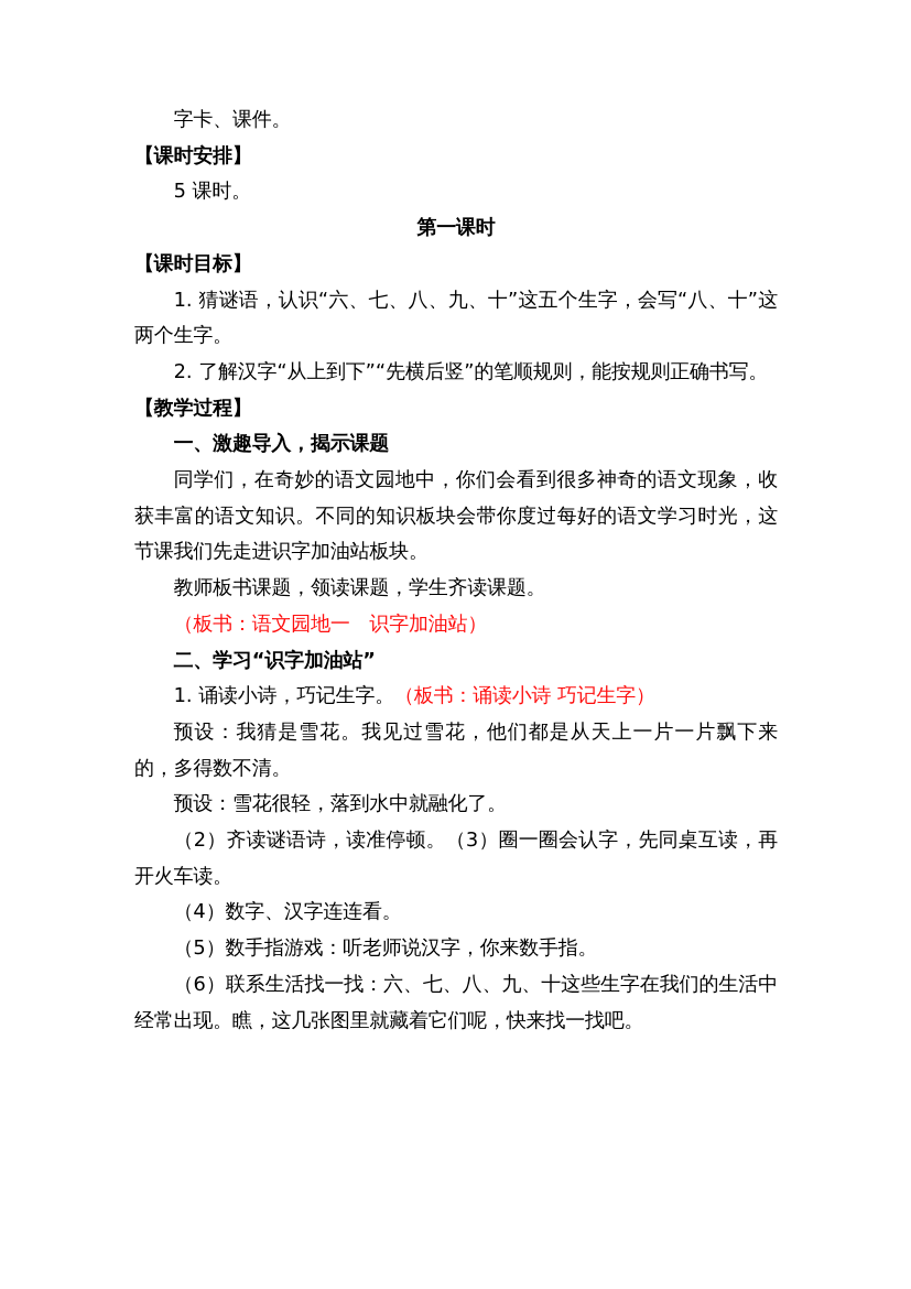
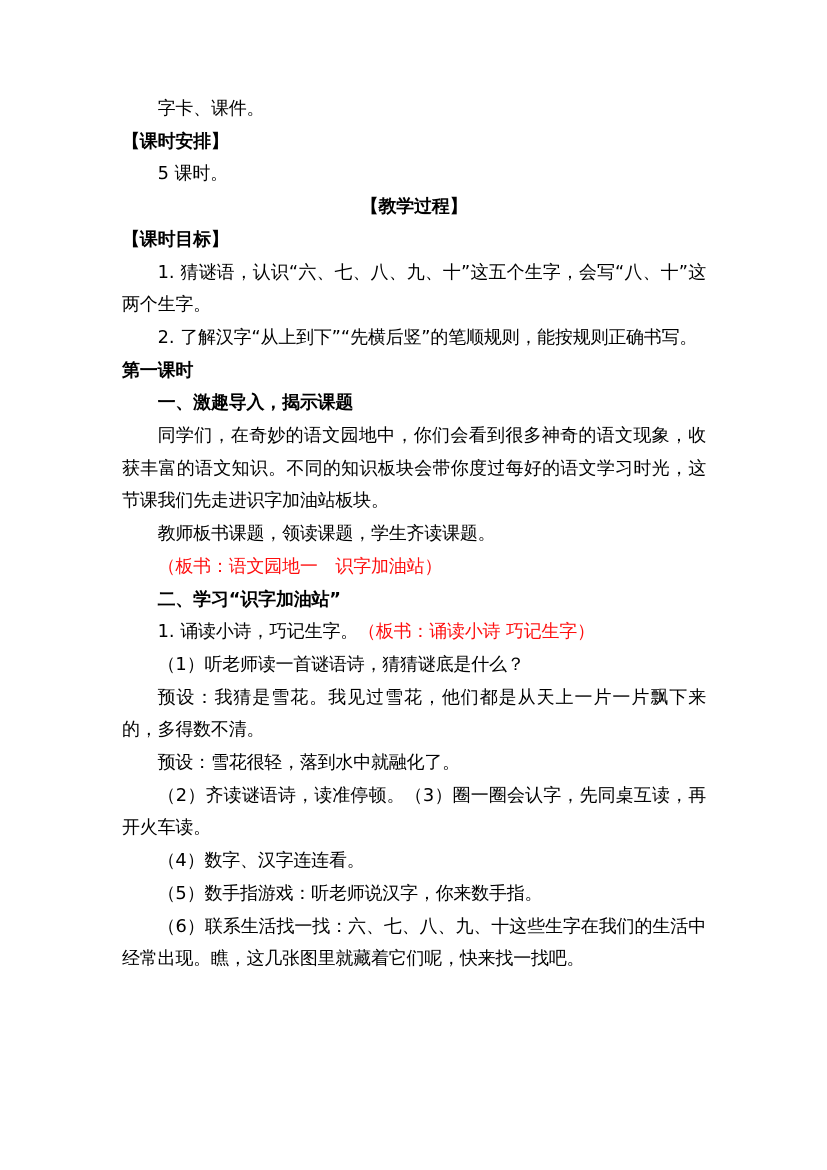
  字卡、课件。
  【课时安排】
  5 课时。
- 第一课时
+ 【教学过程】
  【课时目标】
  1. 猜谜语，认识“六、七、八、九、十”这五个生字，会写“八、十”这两个生字。
  2. 了解汉字“从上到下”“先横后竖”的笔顺规则，能按规则正确书写。
- 【教学过程】
+ 第一课时
  一、激趣导入，揭示课题
  同学们，在奇妙的语文园地中，你们会看到很多神奇的语文现象，收获丰富的语文知识。不同的知识板块会带你度过每好的语文学习时光，这节课我们先走进识字加油站板块。
  教师板书课题，领读课题，学生齐读课题。
  （板书：语文园地一 识字加油站）
  二、学习“识字加油站”
  1. 诵读小诗，巧记生字。（板书：诵读小诗 巧记生字）
+ （1）听老师读一首谜语诗，猜猜谜底是什么？
  预设：我猜是雪花。我见过雪花，他们都是从天上一片一片飘下来的，多得数不清。
  预设：雪花很轻，落到水中就融化了。
  （2）齐读谜语诗，读准停顿。（3）圈一圈会认字，先同桌互读，再开火车读。
  （4）数字、汉字连连看。
  （5）数手指游戏：听老师说汉字，你来数手指。
  （6）联系生活找一找：六、七、八、九、十这些生字在我们的生活中经常出现。瞧，这几张图里就藏着它们呢，快来找一找吧。
